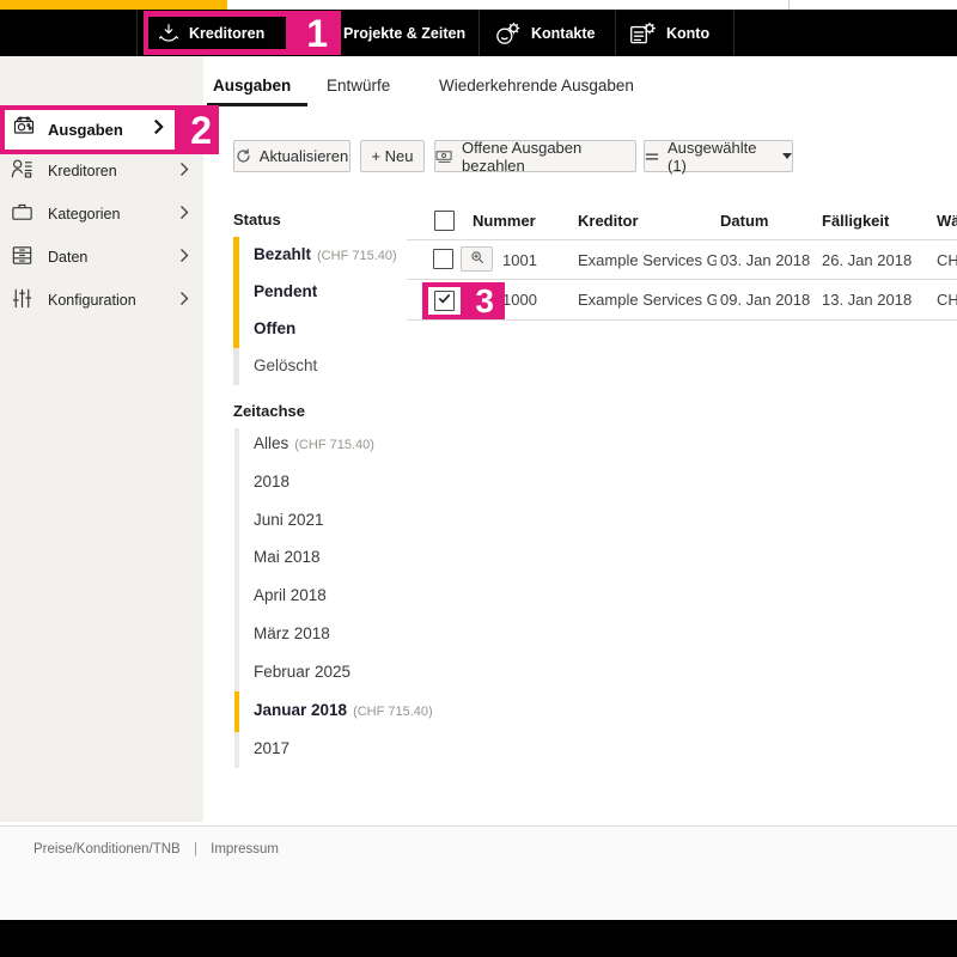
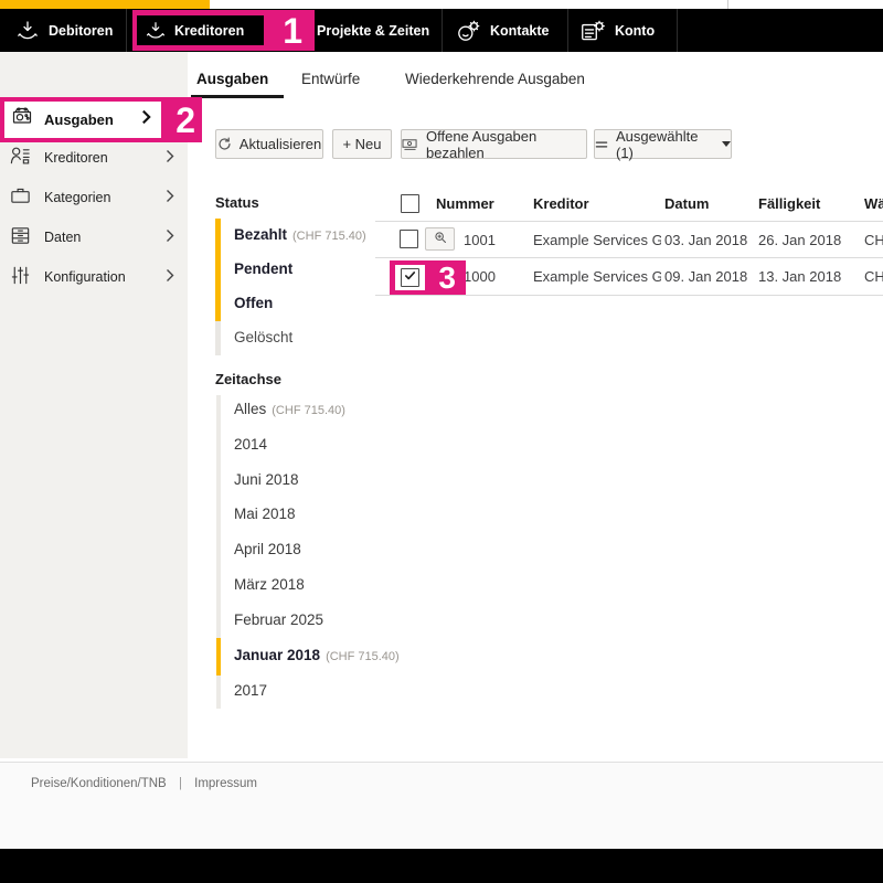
+ Debitoren
  Projekte & Zeiten
  Kontakte
  Konto
  Kreditoren
  1
  Ausgaben
  Entwürfe
  Wiederkehrende Ausgaben
  Kreditoren
  Kategorien
  Daten
  Konfiguration
  Ausgaben
  2
  Aktualisieren
  + Neu
  Offene Ausgaben bezahlen
  Ausgewählte (1)
  Status
  Bezahlt (CHF 715.40)
  Pendent
  Offen
  Gelöscht
  Zeitachse
  Alles (CHF 715.40)
- 2018
+ 2014
- Juni 2021
+ Juni 2018
  Mai 2018
  April 2018
  März 2018
  Februar 2025
  Januar 2018 (CHF 715.40)
  2017
  Nummer
  Kreditor
  Datum
  Fälligkeit
  1001
  Example Services G
  03. Jan 2018
  26. Jan 2018
  1000
  Example Services G
  09. Jan 2018
  13. Jan 2018
  3
  Preise/Konditionen/TNB | Impressum
